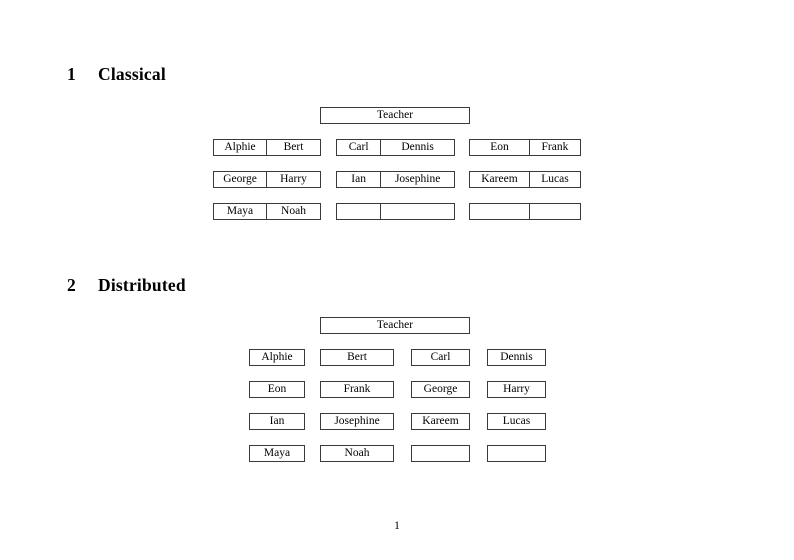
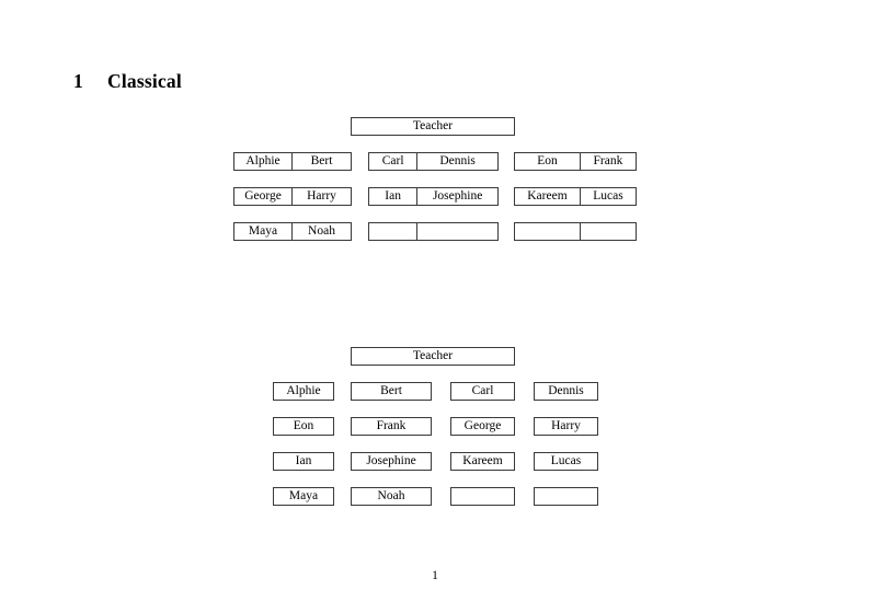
  1
  Classical
  Teacher
  Alphie
  Bert
  George
  Harry
  Maya
  Noah
  Carl
  Dennis
  Ian
  Josephine
  Eon
  Frank
  Kareem
  Lucas
- 2
- Distributed
  Teacher
  Alphie
  Bert
  Carl
  Dennis
  Eon
  Frank
  George
  Harry
  Ian
  Josephine
  Kareem
  Lucas
  Maya
  Noah
  1
